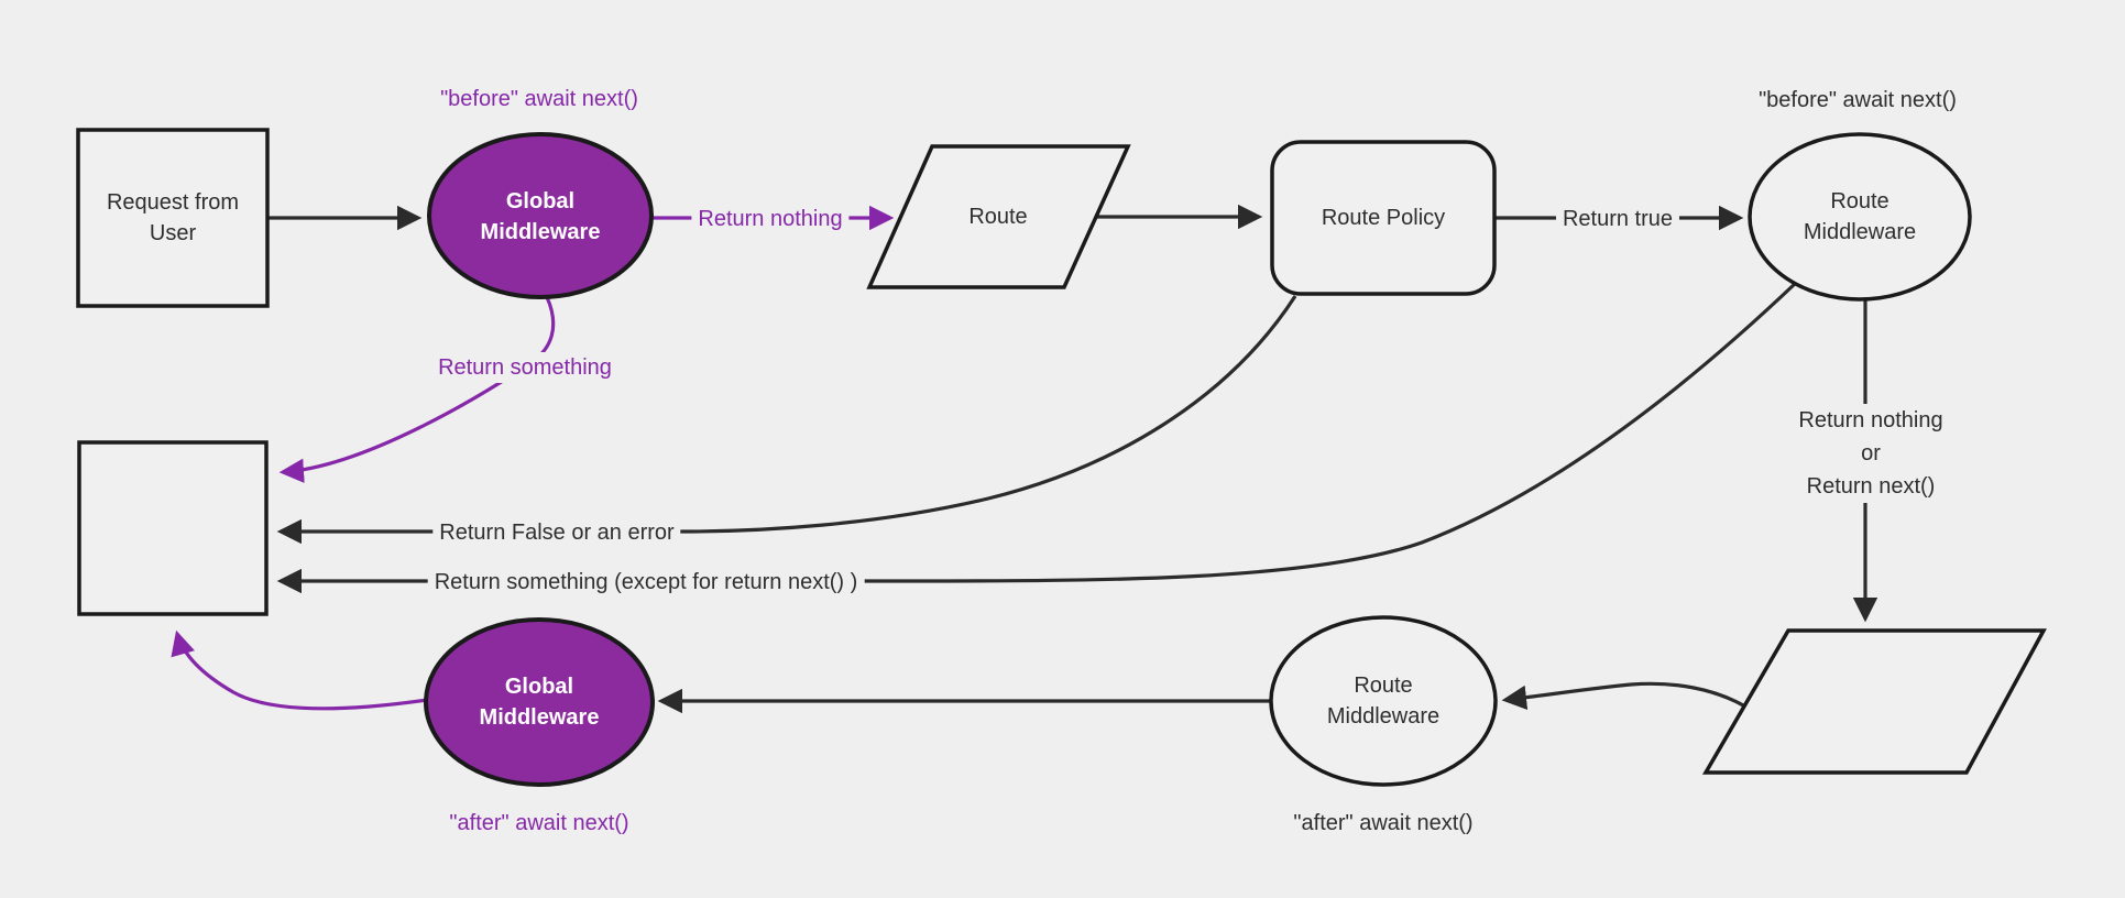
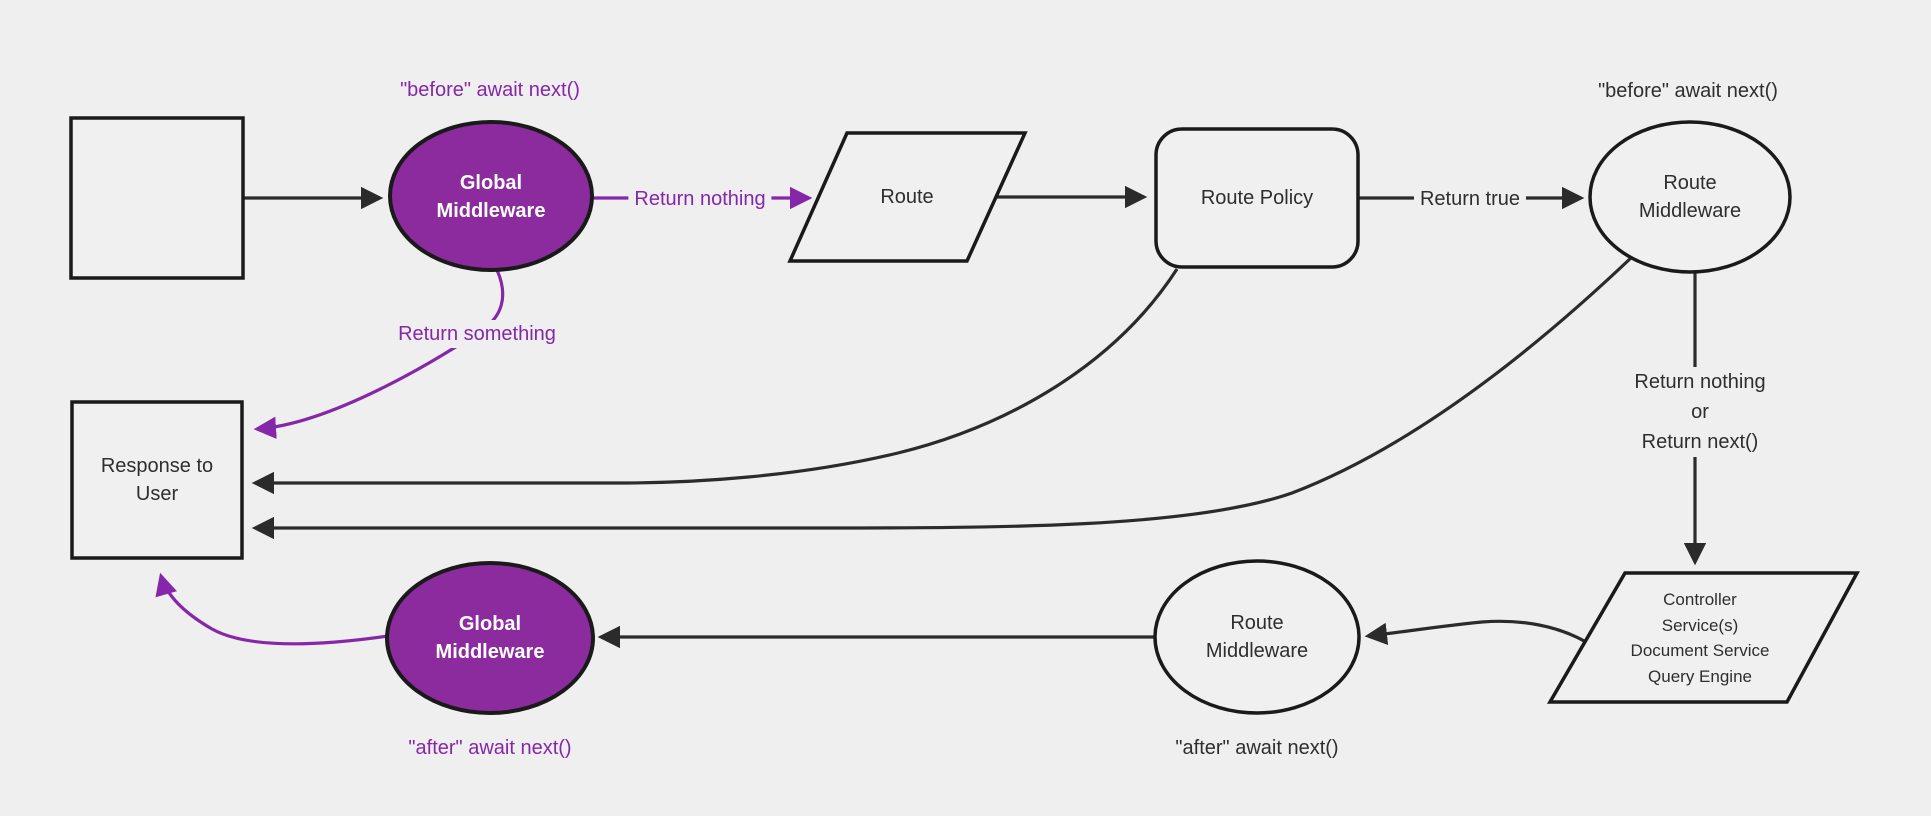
- Request from User
  Global Middleware
  Route
  Route Policy
  Route Middleware
+ Controller
+ Service(s)
+ Document Service
+ Query Engine
  Route Middleware
  Global Middleware
+ Response to User
  "before" await next()
  Return nothing
  Return true
  "before" await next()
  Return nothing
  or
  Return next()
- Return False or an error
- Return something (except for return next() )
  Return something
  "after" await next()
  "after" await next()
